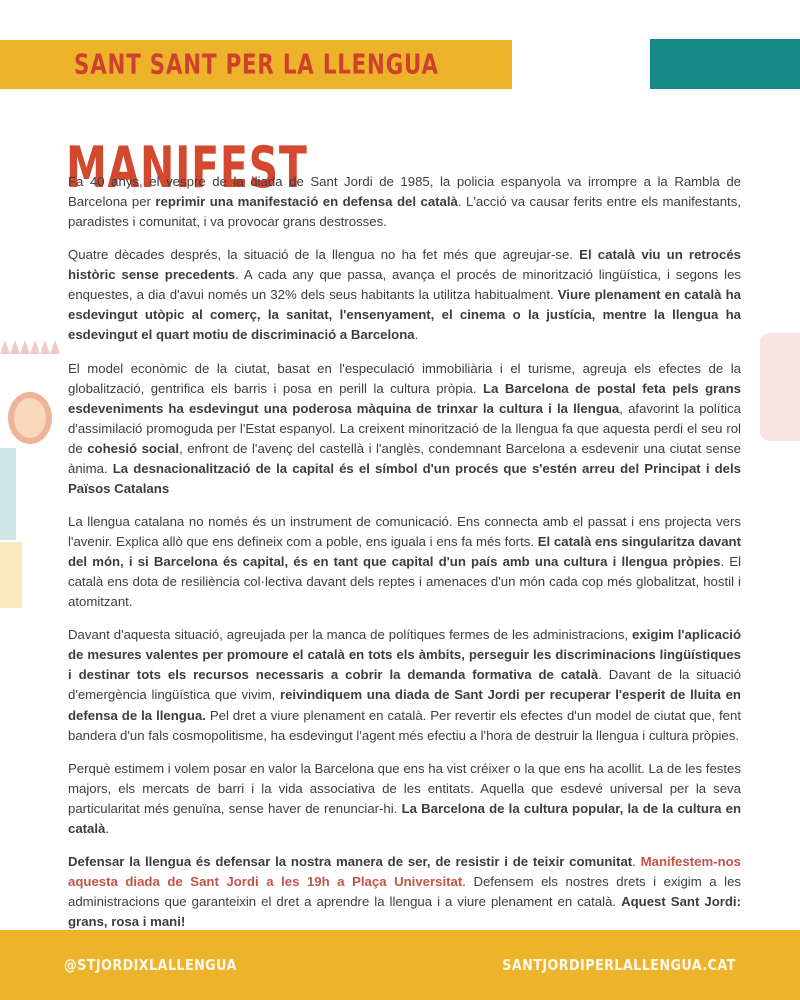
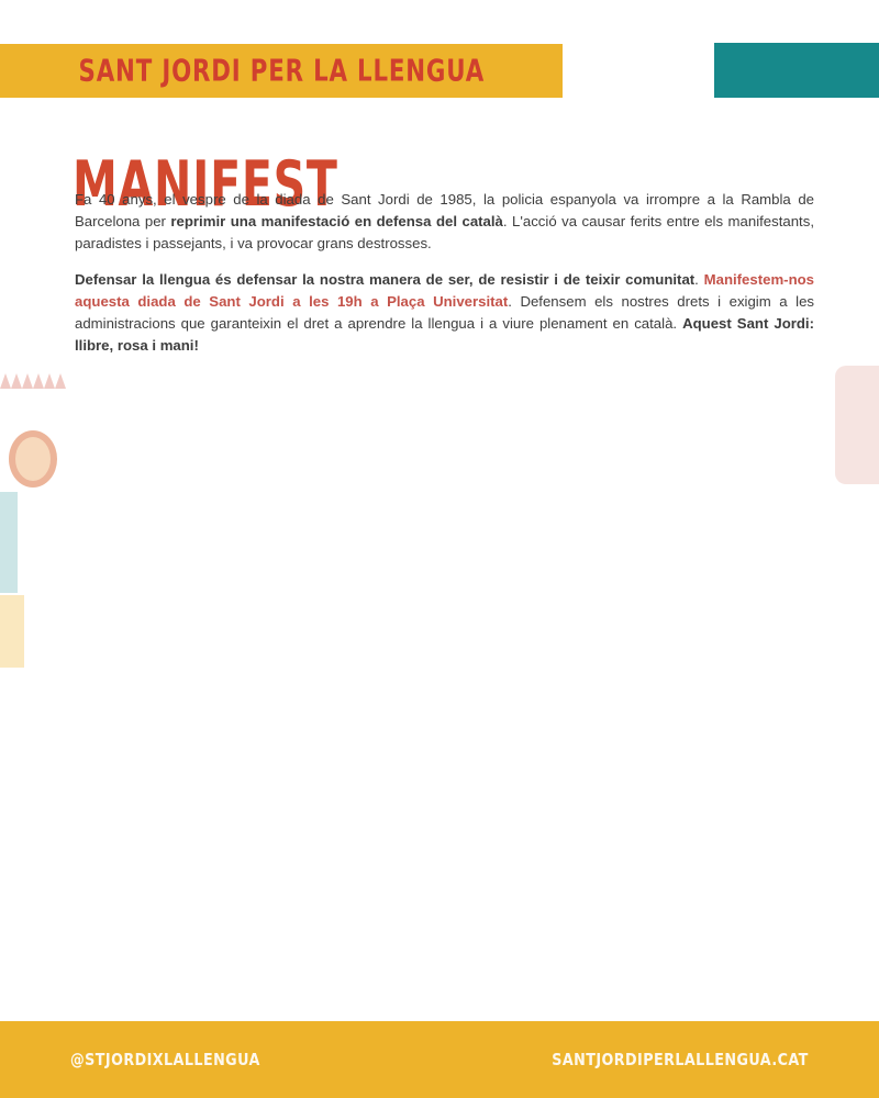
- SANT SANT PER LA LLENGUA
+ SANT JORDI PER LA LLENGUA
  MANIFEST
- Fa 40 anys, el vespre de la diada de Sant Jordi de 1985, la policia espanyola va irrompre a la Rambla de Barcelona per reprimir una manifestació en defensa del català. L'acció va causar ferits entre els manifestants, paradistes i comunitat, i va provocar grans destrosses.
+ Fa 40 anys, el vespre de la diada de Sant Jordi de 1985, la policia espanyola va irrompre a la Rambla de Barcelona per reprimir una manifestació en defensa del català. L'acció va causar ferits entre els manifestants, paradistes i passejants, i va provocar grans destrosses.
- Quatre dècades després, la situació de la llengua no ha fet més que agreujar-se. El català viu un retrocés històric sense precedents. A cada any que passa, avança el procés de minorització lingüística, i segons les enquestes, a dia d'avui només un 32% dels seus habitants la utilitza habitualment. Viure plenament en català ha esdevingut utòpic al comerç, la sanitat, l'ensenyament, el cinema o la justícia, mentre la llengua ha esdevingut el quart motiu de discriminació a Barcelona.
- El model econòmic de la ciutat, basat en l'especulació immobiliària i el turisme, agreuja els efectes de la globalització, gentrifica els barris i posa en perill la cultura pròpia. La Barcelona de postal feta pels grans esdeveniments ha esdevingut una poderosa màquina de trinxar la cultura i la llengua, afavorint la política d'assimilació promoguda per l'Estat espanyol. La creixent minorització de la llengua fa que aquesta perdi el seu rol de cohesió social, enfront de l'avenç del castellà i l'anglès, condemnant Barcelona a esdevenir una ciutat sense ànima. La desnacionalització de la capital és el símbol d'un procés que s'estén arreu del Principat i dels Països Catalans
- La llengua catalana no només és un instrument de comunicació. Ens connecta amb el passat i ens projecta vers l'avenir. Explica allò que ens defineix com a poble, ens iguala i ens fa més forts. El català ens singularitza davant del món, i si Barcelona és capital, és en tant que capital d'un país amb una cultura i llengua pròpies. El català ens dota de resiliència col·lectiva davant dels reptes i amenaces d'un món cada cop més globalitzat, hostil i atomitzant.
- Davant d'aquesta situació, agreujada per la manca de polítiques fermes de les administracions, exigim l'aplicació de mesures valentes per promoure el català en tots els àmbits, perseguir les discriminacions lingüístiques i destinar tots els recursos necessaris a cobrir la demanda formativa de català. Davant de la situació d'emergència lingüística que vivim, reivindiquem una diada de Sant Jordi per recuperar l'esperit de lluita en defensa de la llengua. Pel dret a viure plenament en català. Per revertir els efectes d'un model de ciutat que, fent bandera d'un fals cosmopolitisme, ha esdevingut l'agent més efectiu a l'hora de destruir la llengua i cultura pròpies.
- Perquè estimem i volem posar en valor la Barcelona que ens ha vist créixer o la que ens ha acollit. La de les festes majors, els mercats de barri i la vida associativa de les entitats. Aquella que esdevé universal per la seva particularitat més genuïna, sense haver de renunciar-hi. La Barcelona de la cultura popular, la de la cultura en català.
- Defensar la llengua és defensar la nostra manera de ser, de resistir i de teixir comunitat. Manifestem-nos aquesta diada de Sant Jordi a les 19h a Plaça Universitat. Defensem els nostres drets i exigim a les administracions que garanteixin el dret a aprendre la llengua i a viure plenament en català. Aquest Sant Jordi: grans, rosa i mani!
+ Defensar la llengua és defensar la nostra manera de ser, de resistir i de teixir comunitat. Manifestem-nos aquesta diada de Sant Jordi a les 19h a Plaça Universitat. Defensem els nostres drets i exigim a les administracions que garanteixin el dret a aprendre la llengua i a viure plenament en català. Aquest Sant Jordi: llibre, rosa i mani!
  @STJORDIXLALLENGUA
  SANTJORDIPERLALLENGUA.CAT
